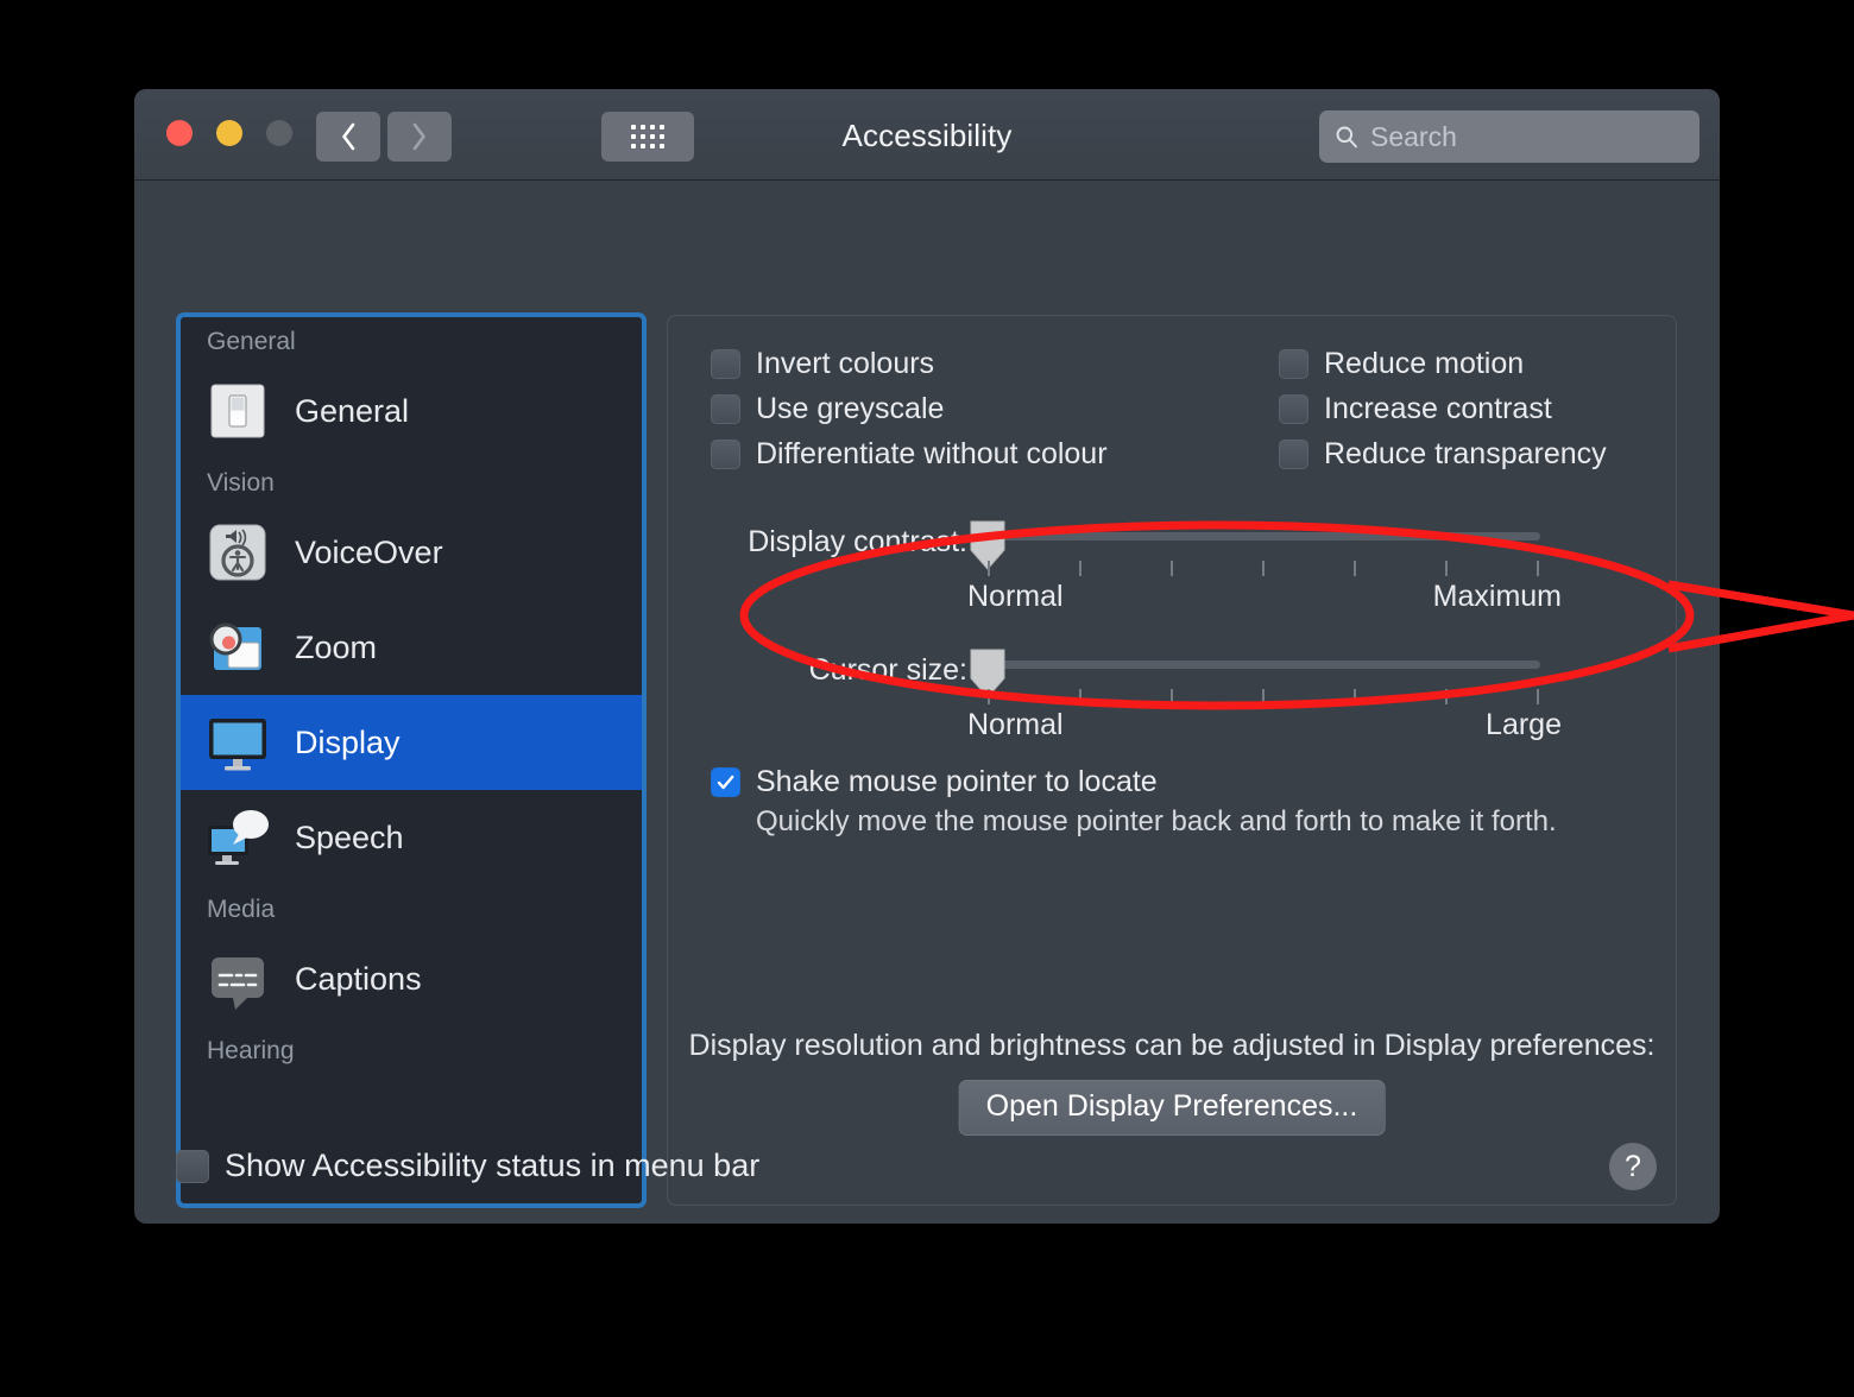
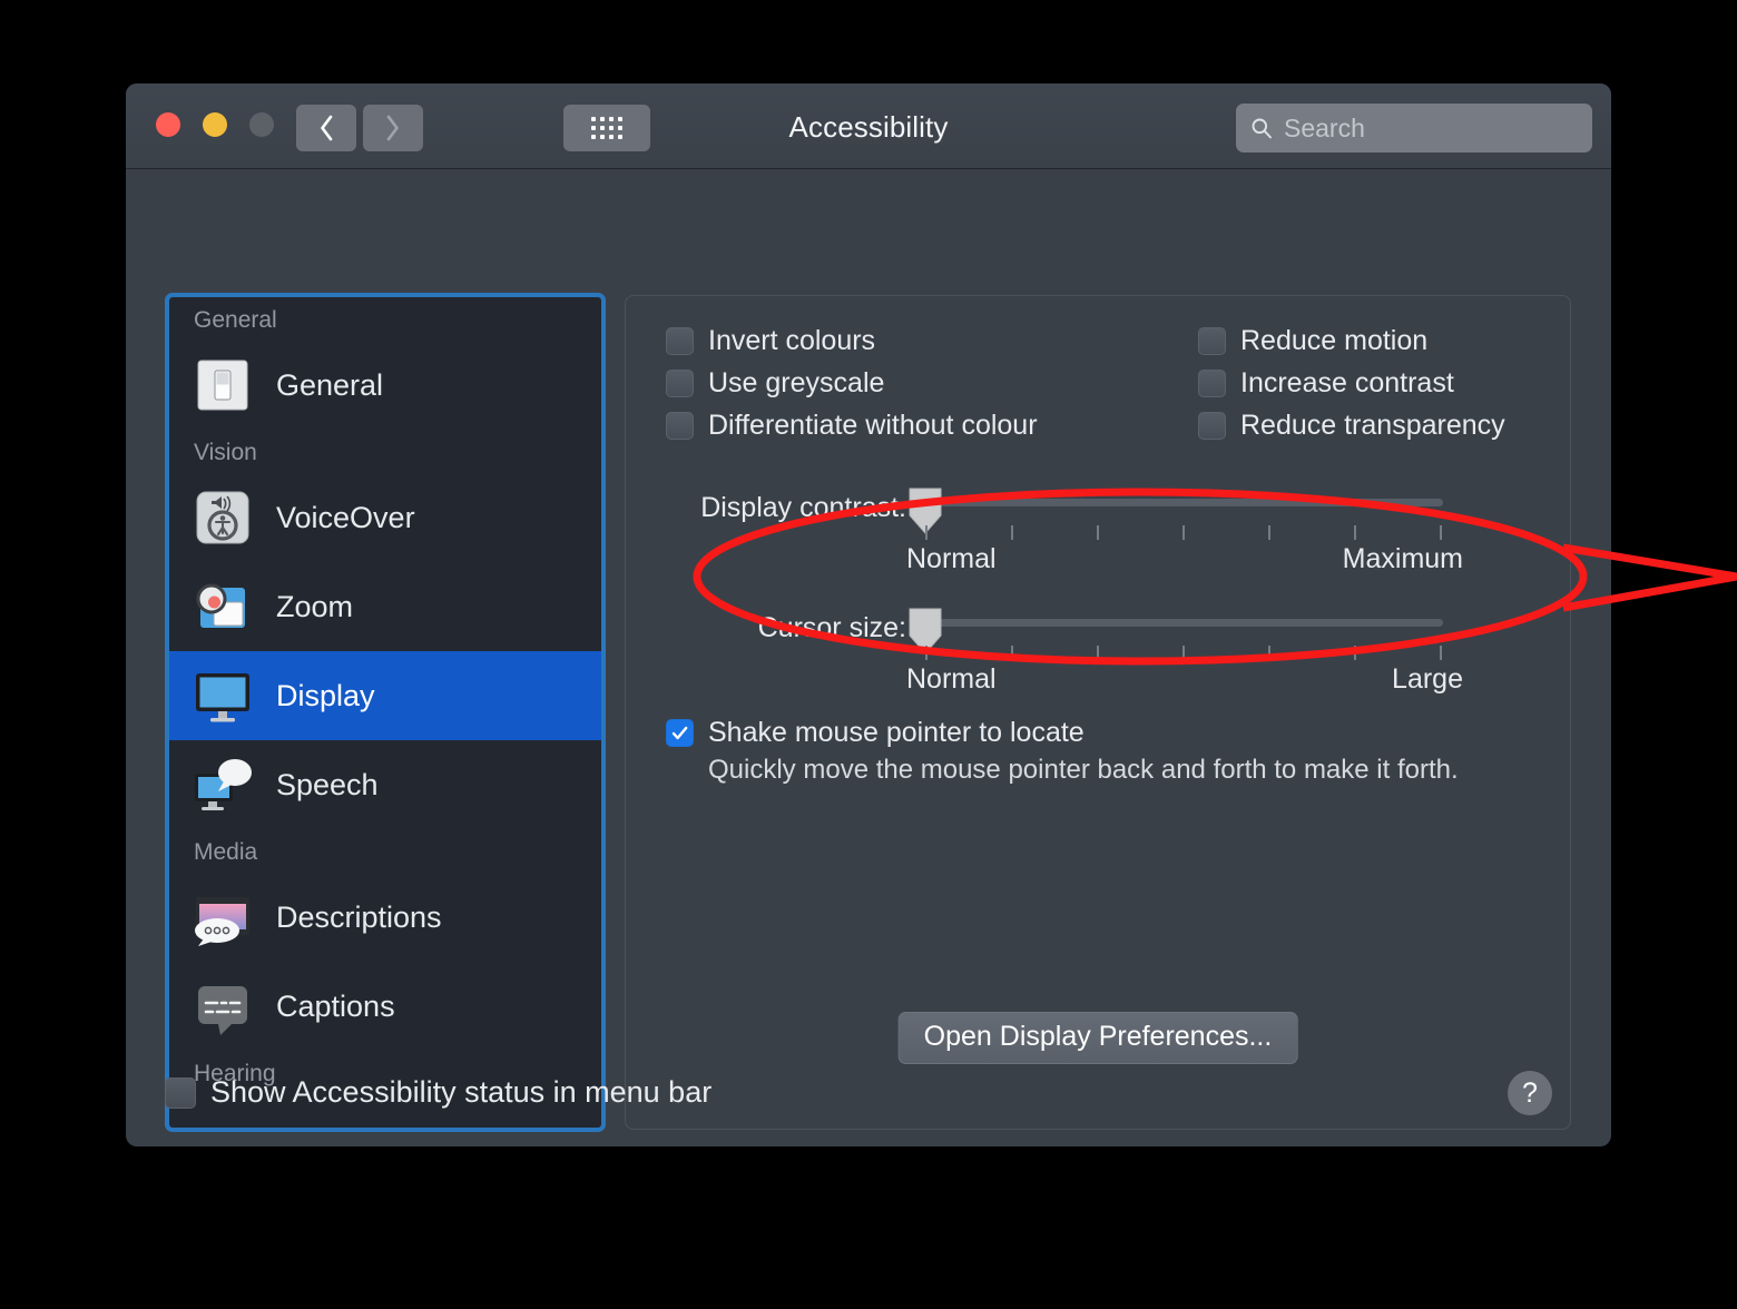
  Accessibility
  Search
  General
  General
  Vision
  VoiceOver
  Zoom
  Display
  Speech
  Media
+ Descriptions
  Captions
  Hearing
  Invert colours
  Reduce motion
  Use greyscale
  Increase contrast
  Differentiate without colour
  Reduce transparency
  Display contr
  Normal
  Maximum
  Csor size:
  Normal
  Large
  Shake mouse pointer to locate
  Quickly move the mouse pointer back and forth to make it forth.
- Display resolution and brightness can be adjusted in Display preferences:
  Open Display Preferences...
  Show Accessibility status in menu bar
  ?
